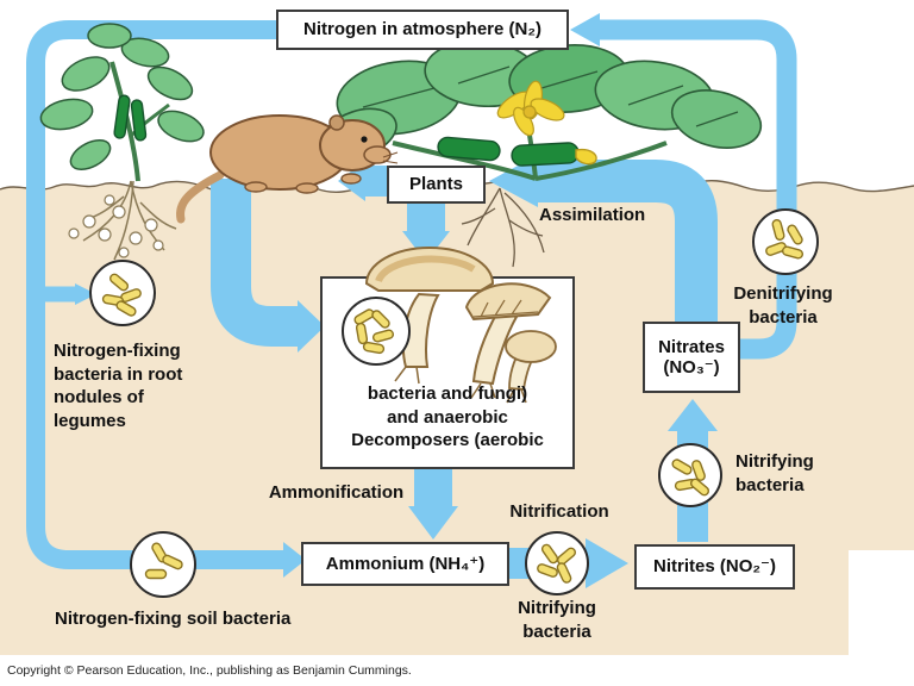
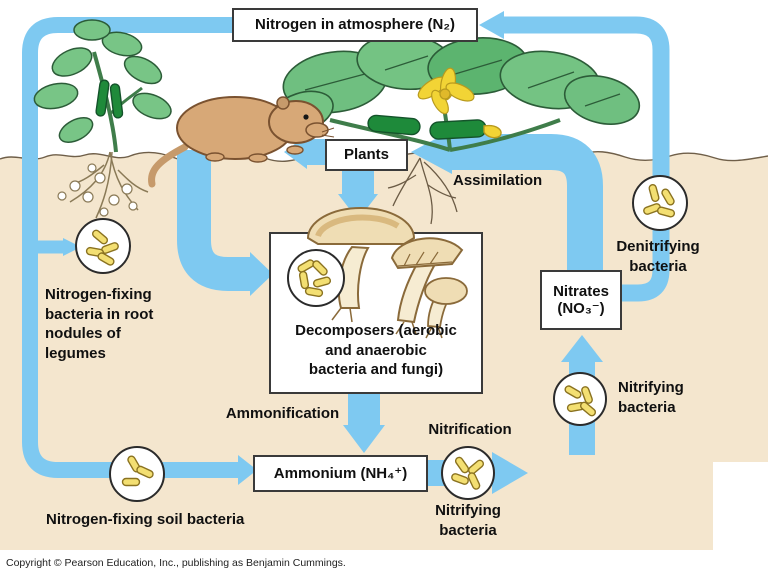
  Nitrogen in atmosphere (N₂)
  Plants
  Nitrates
  (NO₃⁻)
- Nitrites (NO₂⁻)
  Ammonium (NH₄⁺)
- bacteria and fungi)
+ Decomposers (aerobic
  and anaerobic
- Decomposers (aerobic
+ bacteria and fungi)
  Assimilation
  Ammonification
  Nitrification
  Denitrifying
  bacteria
  Nitrifying
  bacteria
  Nitrifying
  bacteria
  Nitrogen-fixing
  bacteria in root
  nodules of
  legumes
  Nitrogen-fixing soil bacteria
  Copyright © Pearson Education, Inc., publishing as Benjamin Cummings.
